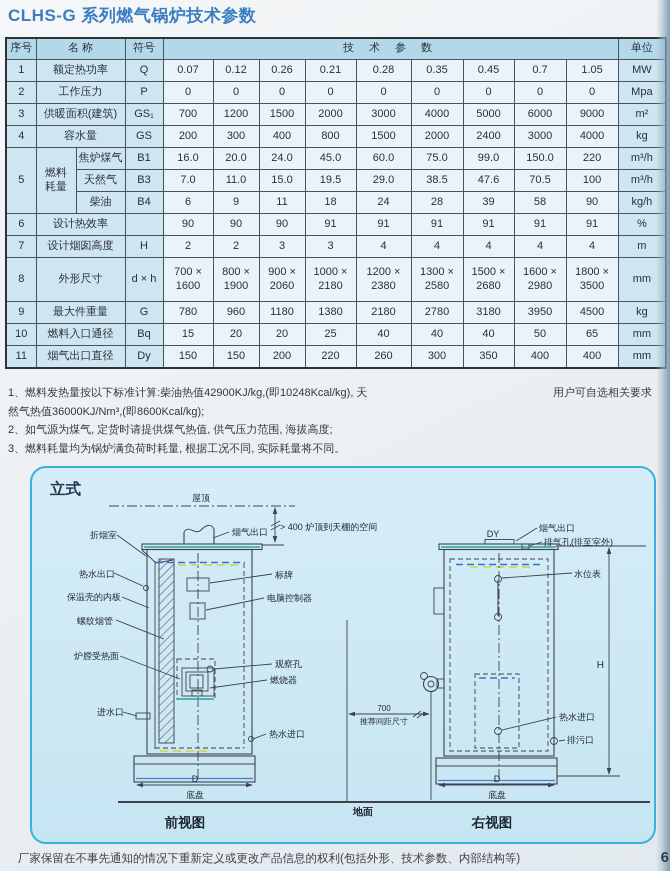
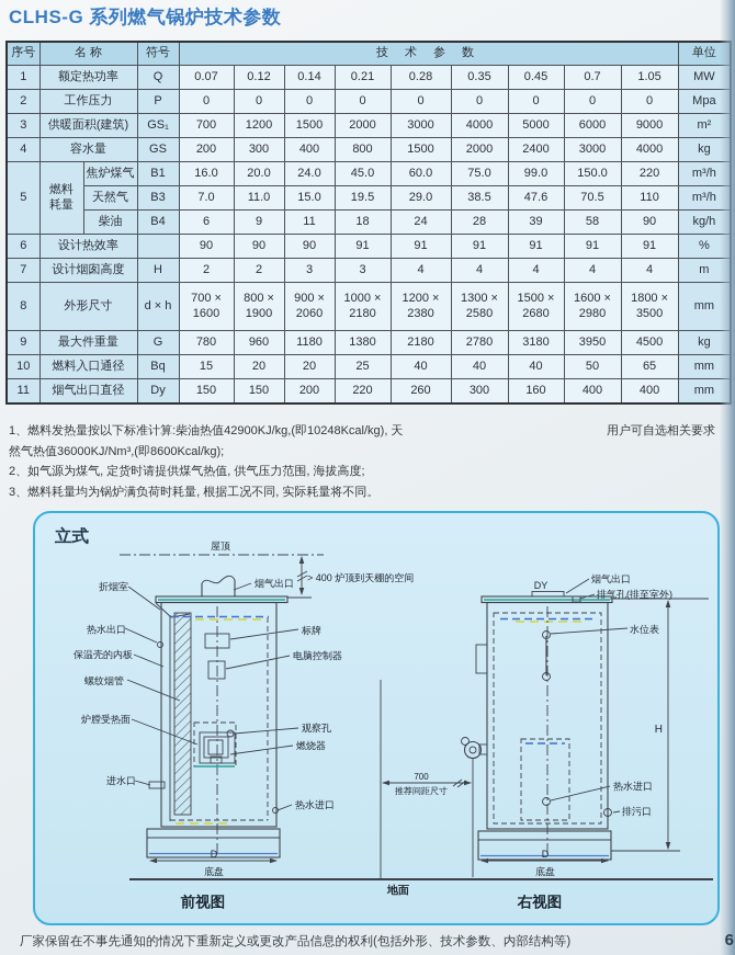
  CLHS-G 系列燃气锅炉技术参数
  序号	名 称	符号	技 术 参 数	单位
- 1	额定热功率	Q	0.07	0.12	0.26	0.21	0.28	0.35	0.45	0.7	1.05	MW
+ 1	额定热功率	Q	0.07	0.12	0.14	0.21	0.28	0.35	0.45	0.7	1.05	MW
  2	工作压力	P	0	0	0	0	0	0	0	0	0	Mpa
  3	供暖面积(建筑)	GS₁	700	1200	1500	2000	3000	4000	5000	6000	9000	m²
  4	容水量	GS	200	300	400	800	1500	2000	2400	3000	4000	kg
  5	燃料 耗量	焦炉煤气	B1	16.0	20.0	24.0	45.0	60.0	75.0	99.0	150.0	220	m³/h
- 天然气	B3	7.0	11.0	15.0	19.5	29.0	38.5	47.6	70.5	100	m³/h
+ 天然气	B3	7.0	11.0	15.0	19.5	29.0	38.5	47.6	70.5	110	m³/h
  柴油	B4	6	9	11	18	24	28	39	58	90	kg/h
  6	设计热效率		90	90	90	91	91	91	91	91	91	%
  7	设计烟囱高度	H	2	2	3	3	4	4	4	4	4	m
  8	外形尺寸	d × h	700 × 1600	800 × 1900	900 × 2060	1000 × 2180	1200 × 2380	1300 × 2580	1500 × 2680	1600 × 2980	1800 × 3500	mm
  9	最大件重量	G	780	960	1180	1380	2180	2780	3180	3950	4500	kg
  10	燃料入口通径	Bq	15	20	20	25	40	40	40	50	65	mm
- 11	烟气出口直径	Dy	150	150	200	220	260	300	350	400	400	mm
+ 11	烟气出口直径	Dy	150	150	200	220	260	300	160	400	400	mm
  1、燃料发热量按以下标准计算:柴油热值42900KJ/kg,(即10248Kcal/kg), 天
  然气热值36000KJ/Nm³,(即8600Kcal/kg);
  2、如气源为煤气, 定货时请提供煤气热值, 供气压力范围, 海拔高度;
  3、燃料耗量均为锅炉满负荷时耗量, 根据工况不同, 实际耗量将不同。
  用户可自选相关要求
  立式
  屋顶
  > 400 炉顶到天棚的空间
  烟气出口
  折烟室
  标牌
  电脑控制器
  热水出口
  保温壳的内板
  螺纹烟管
  炉膛受热面
  观察孔
  燃烧器
  进水口
  热水进口
  D
  底盘
  前视图
  DY
  烟气出口
  排气孔(排至室外)
  水位表
  700
  推荐间距尺寸
  热水进口
  排污口
  D
  底盘
  H
  右视图
  地面
  厂家保留在不事先通知的情况下重新定义或更改产品信息的权利(包括外形、技术参数、内部结构等)
  6
